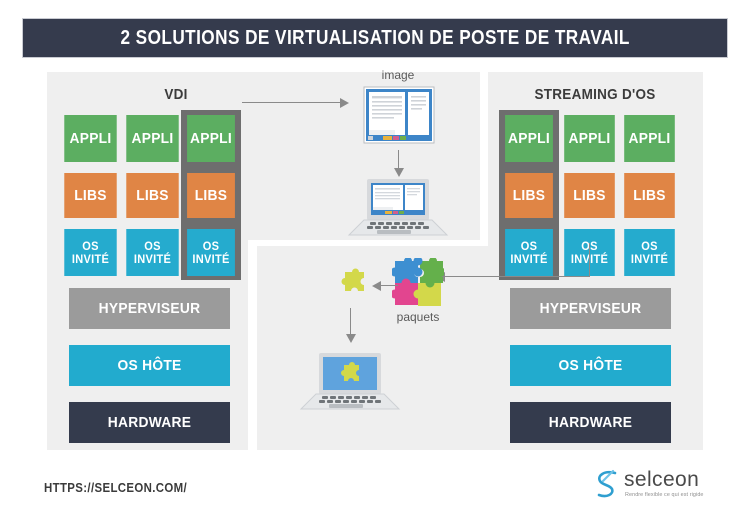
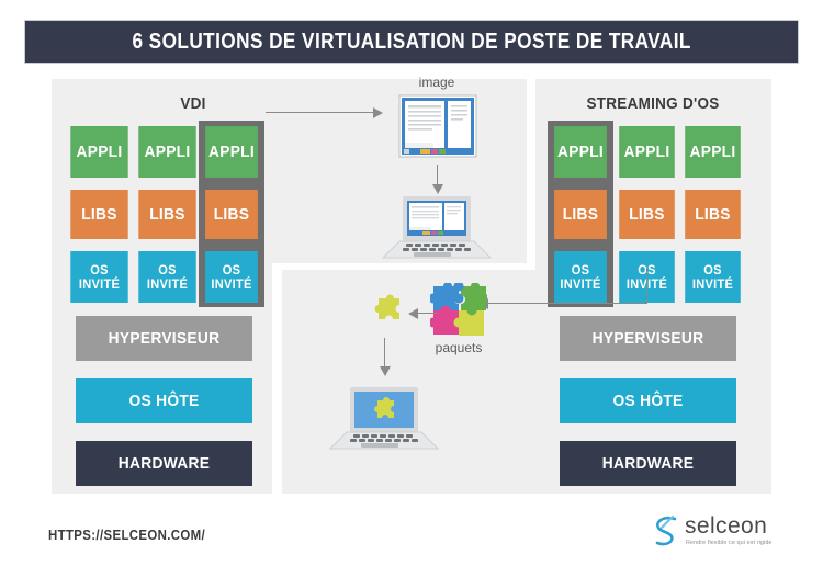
- 2 SOLUTIONS DE VIRTUALISATION DE POSTE DE TRAVAIL
+ 6 SOLUTIONS DE VIRTUALISATION DE POSTE DE TRAVAIL
  VDI
  APPLI
  APPLI
  APPLI
  LIBS
  LIBS
  LIBS
  OS
  INVITÉ
  OS
  INVITÉ
  OS
  INVITÉ
  HYPERVISEUR
  OS HÔTE
  HARDWARE
  STREAMING D'OS
  APPLI
  APPLI
  APPLI
  LIBS
  LIBS
  LIBS
  OS
  INVITÉ
  OS
  INVITÉ
  OS
  INVITÉ
  HYPERVISEUR
  OS HÔTE
  HARDWARE
  image
  paquets
  HTTPS://SELCEON.COM/
  selceon
